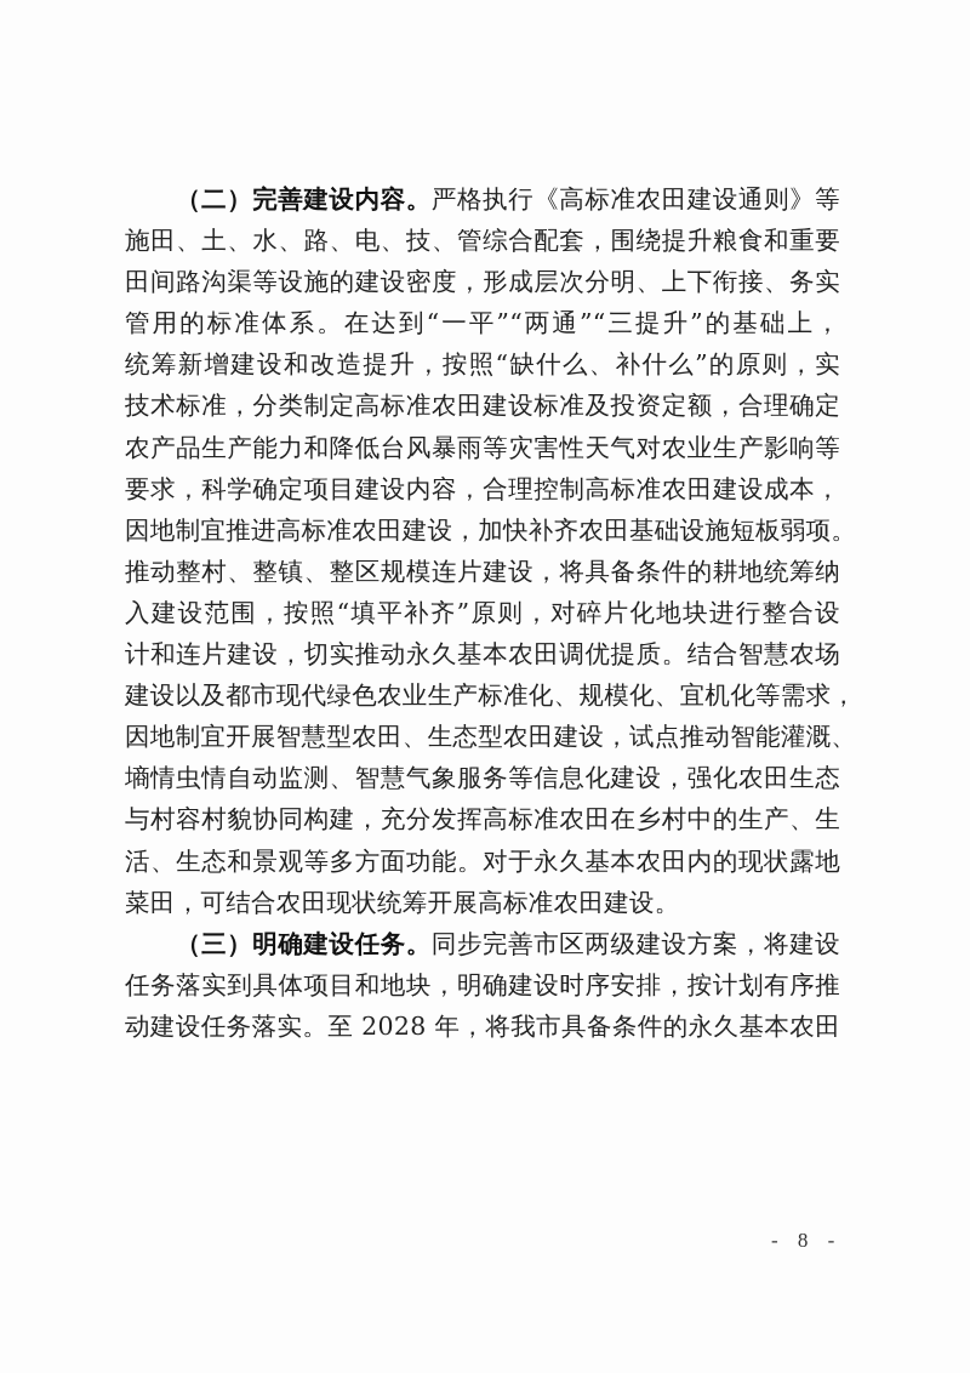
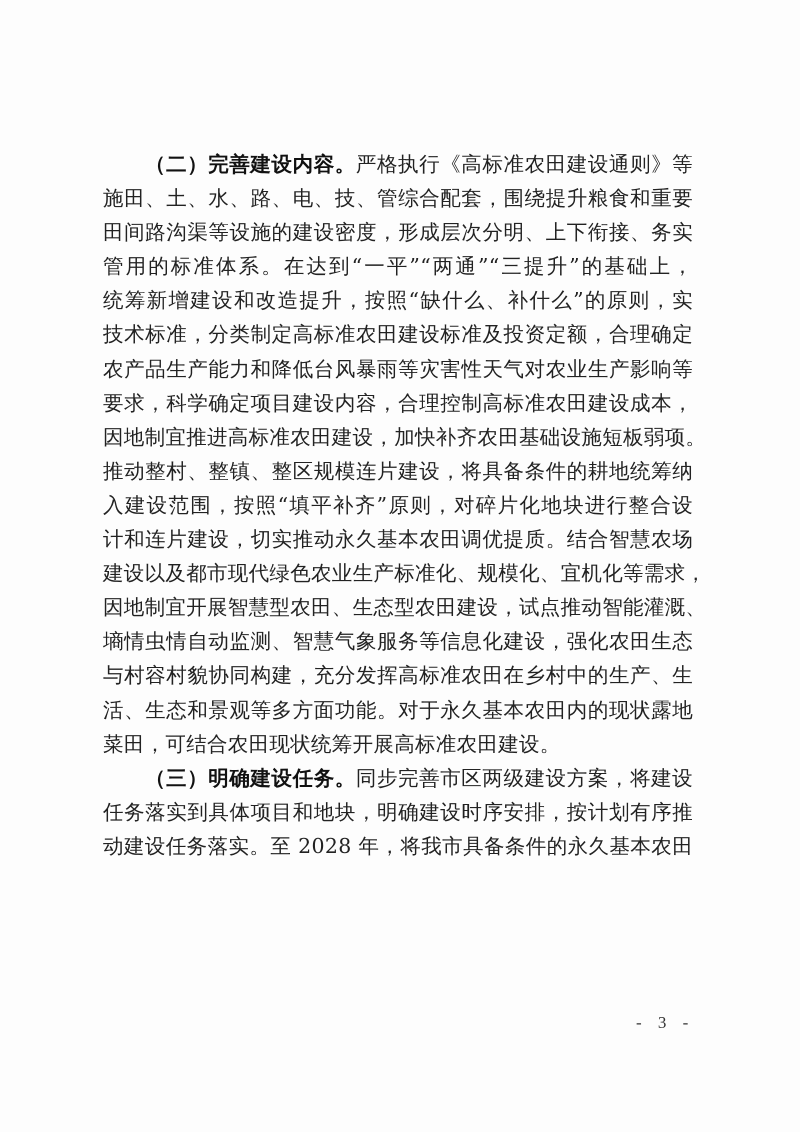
  （二）完善建设内容。严格执行《高标准农田建设通则》等
  施田、土、水、路、电、技、管综合配套，围绕提升粮食和重要
  田间路沟渠等设施的建设密度，形成层次分明、上下衔接、务实
  管用的标准体系。在达到“一平”“两通”“三提升”的基础上，
  统筹新增建设和改造提升，按照“缺什么、补什么”的原则，实
  技术标准，分类制定高标准农田建设标准及投资定额，合理确定
  农产品生产能力和降低台风暴雨等灾害性天气对农业生产影响等
  要求，科学确定项目建设内容，合理控制高标准农田建设成本，
  因地制宜推进高标准农田建设，加快补齐农田基础设施短板弱项。
  推动整村、整镇、整区规模连片建设，将具备条件的耕地统筹纳
  入建设范围，按照“填平补齐”原则，对碎片化地块进行整合设
  计和连片建设，切实推动永久基本农田调优提质。结合智慧农场
  建设以及都市现代绿色农业生产标准化、规模化、宜机化等需求，
  因地制宜开展智慧型农田、生态型农田建设，试点推动智能灌溉、
  墒情虫情自动监测、智慧气象服务等信息化建设，强化农田生态
  与村容村貌协同构建，充分发挥高标准农田在乡村中的生产、生
  活、生态和景观等多方面功能。对于永久基本农田内的现状露地
  菜田，可结合农田现状统筹开展高标准农田建设。
  （三）明确建设任务。同步完善市区两级建设方案，将建设
  任务落实到具体项目和地块，明确建设时序安排，按计划有序推
  动建设任务落实。至 2028 年，将我市具备条件的永久基本农田
- - 8 -
+ - 3 -
